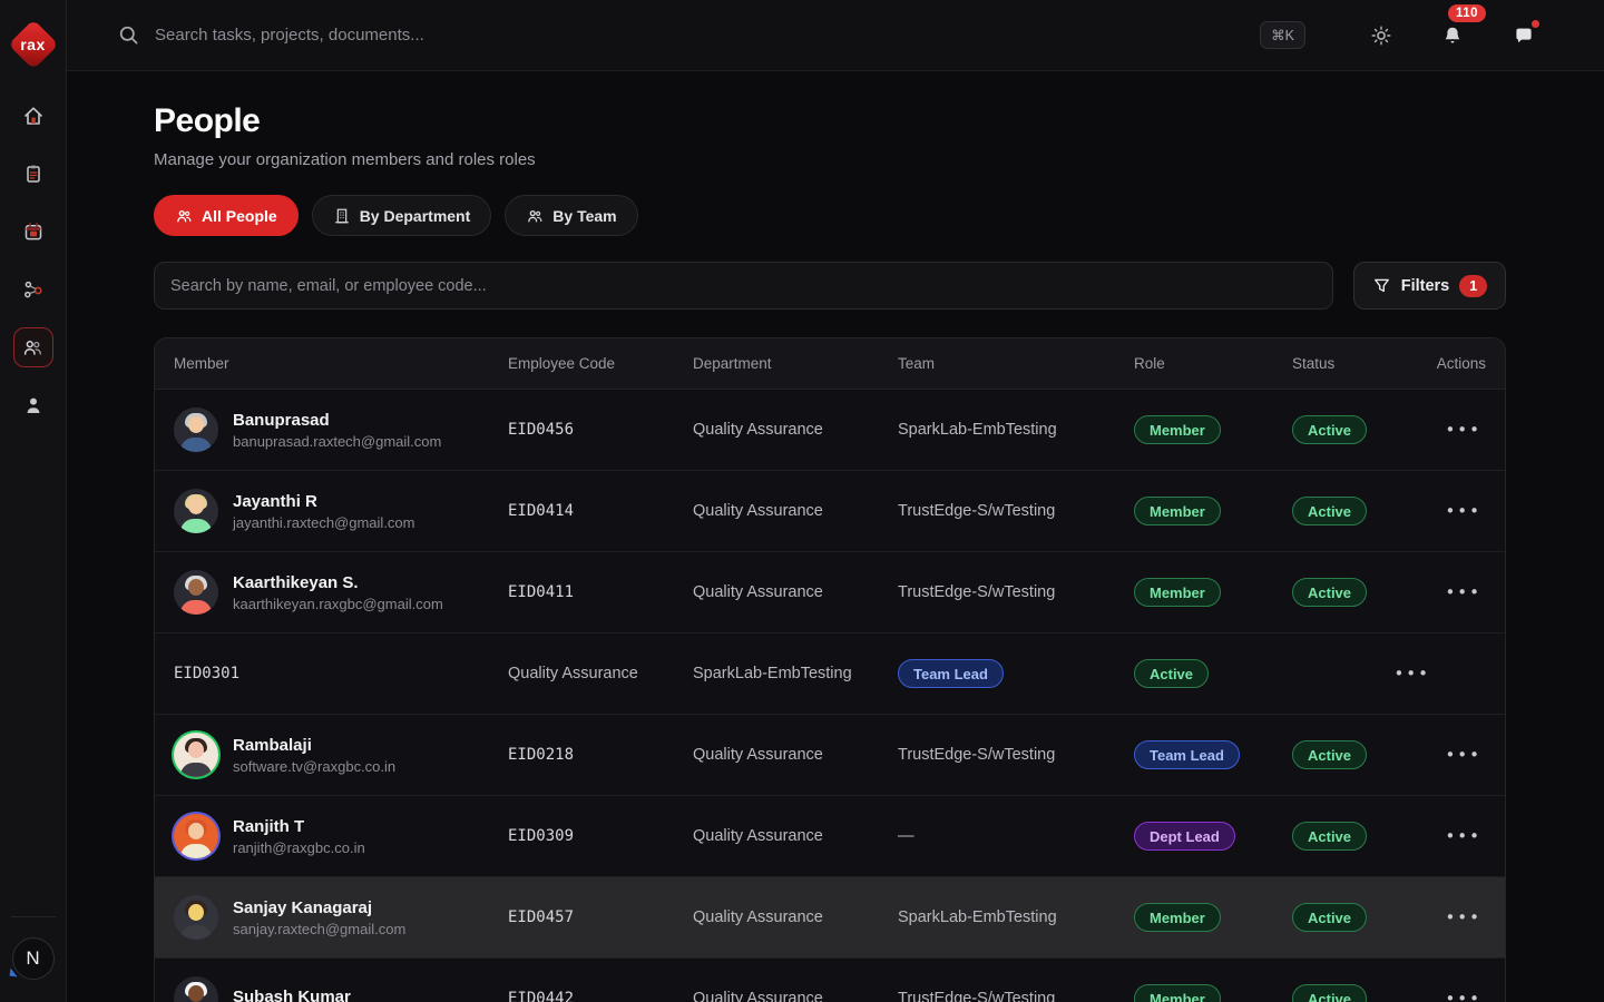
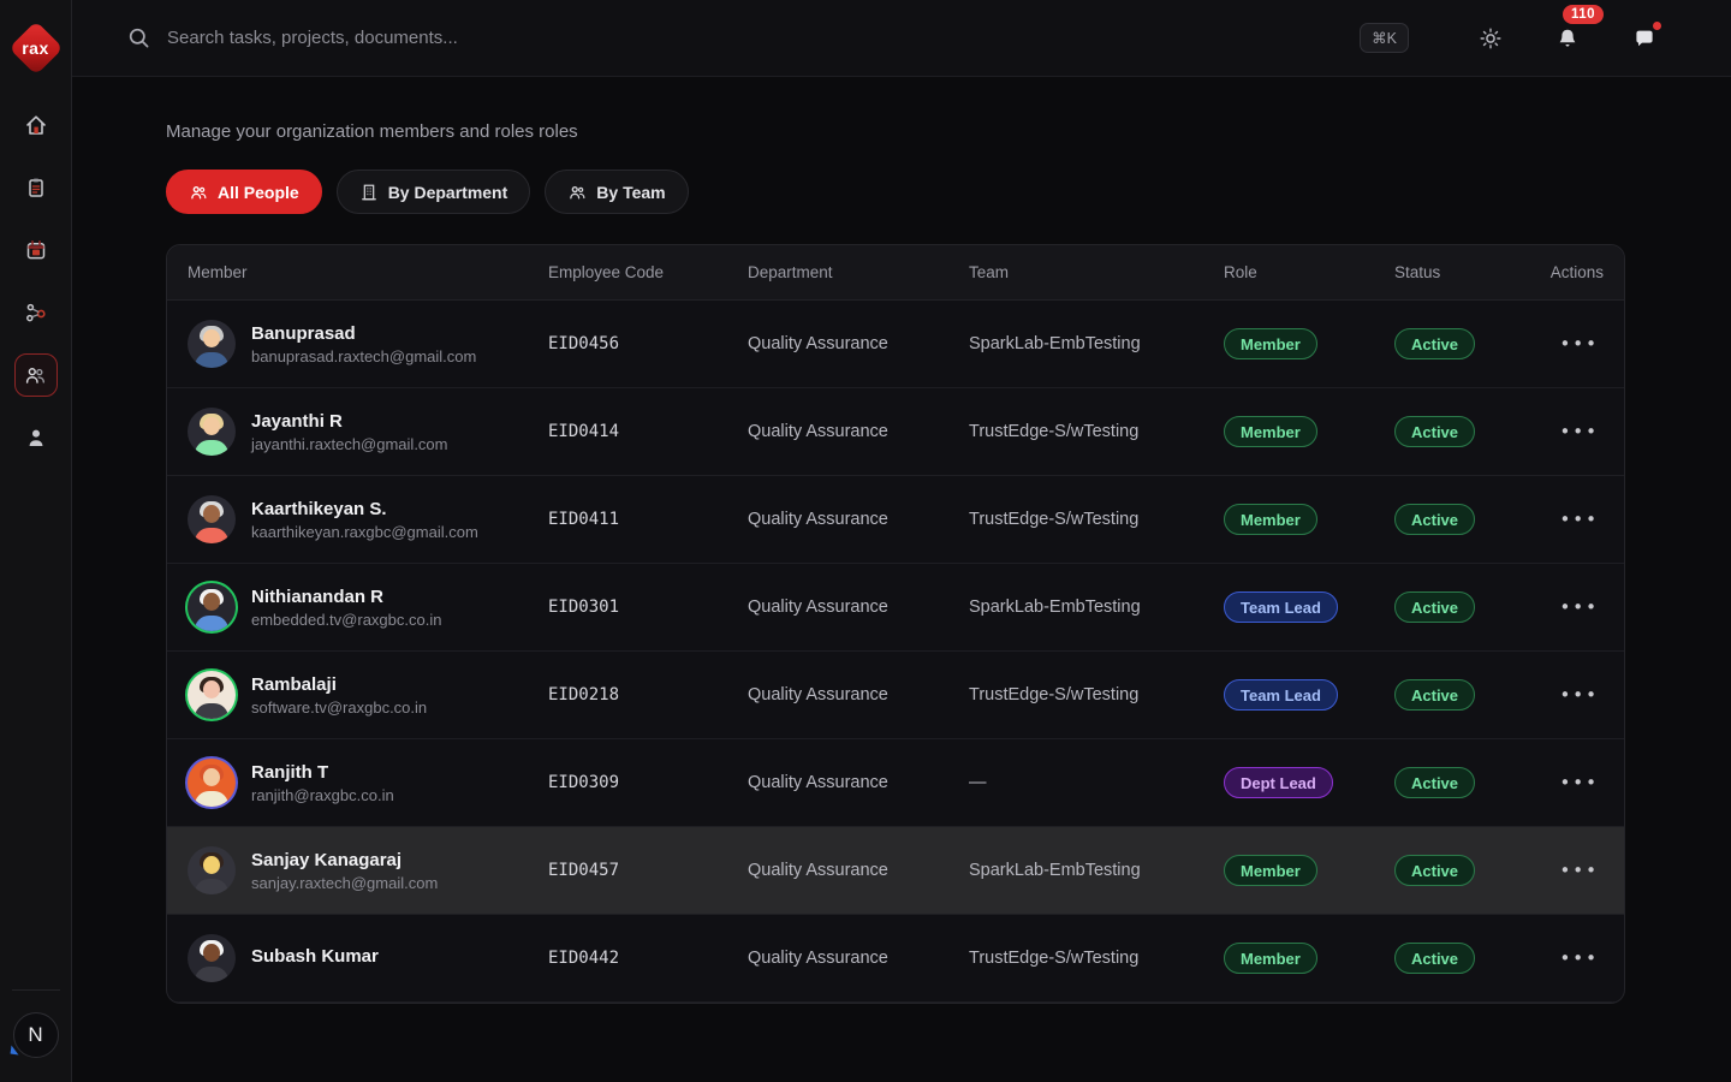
  rax
  N
  Search tasks, projects, documents...
  ⌘K
  110
- People
  Manage your organization members and roles roles
  All People
  By Department
  By Team
- Search by name, email, or employee code...
- Filters
- 1
  Member
  Employee Code
  Department
  Team
  Role
  Status
  Actions
  Banuprasad
  banuprasad.raxtech@gmail.com
  EID0456
  Quality Assurance
  SparkLab-EmbTesting
  Member
  Active
  •••
  Jayanthi R
  jayanthi.raxtech@gmail.com
  EID0414
  Quality Assurance
  TrustEdge-S/wTesting
  Member
  Active
  •••
  Kaarthikeyan S.
  kaarthikeyan.raxgbc@gmail.com
  EID0411
  Quality Assurance
  TrustEdge-S/wTesting
  Member
  Active
  •••
+ Nithianandan R
+ embedded.tv@raxgbc.co.in
  EID0301
  Quality Assurance
  SparkLab-EmbTesting
  Team Lead
  Active
  •••
  Rambalaji
  software.tv@raxgbc.co.in
  EID0218
  Quality Assurance
  TrustEdge-S/wTesting
  Team Lead
  Active
  •••
  Ranjith T
  ranjith@raxgbc.co.in
  EID0309
  Quality Assurance
  —
  Dept Lead
  Active
  •••
  Sanjay Kanagaraj
  sanjay.raxtech@gmail.com
  EID0457
  Quality Assurance
  SparkLab-EmbTesting
  Member
  Active
  •••
  Subash Kumar
  EID0442
  Quality Assurance
  TrustEdge-S/wTesting
  Member
  Active
  •••
